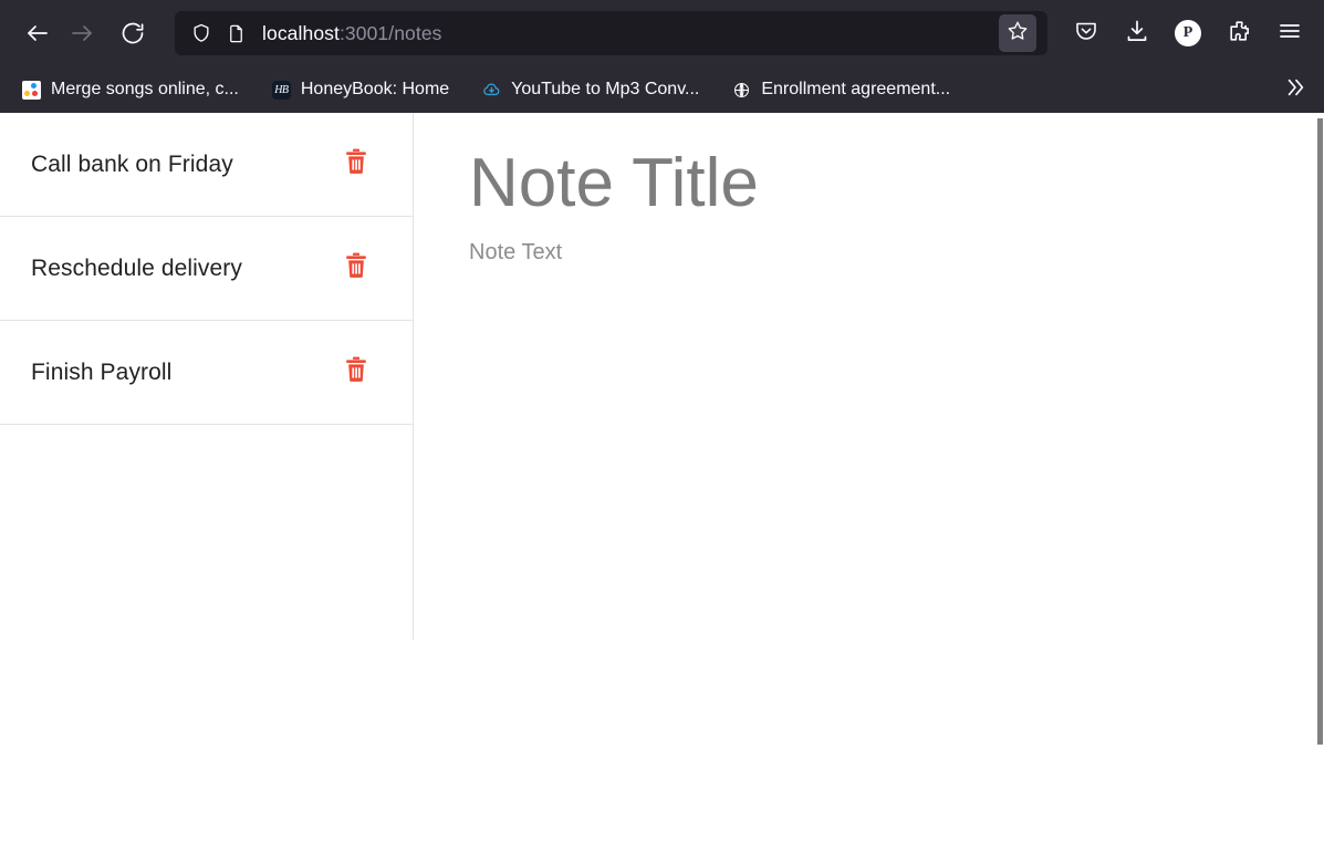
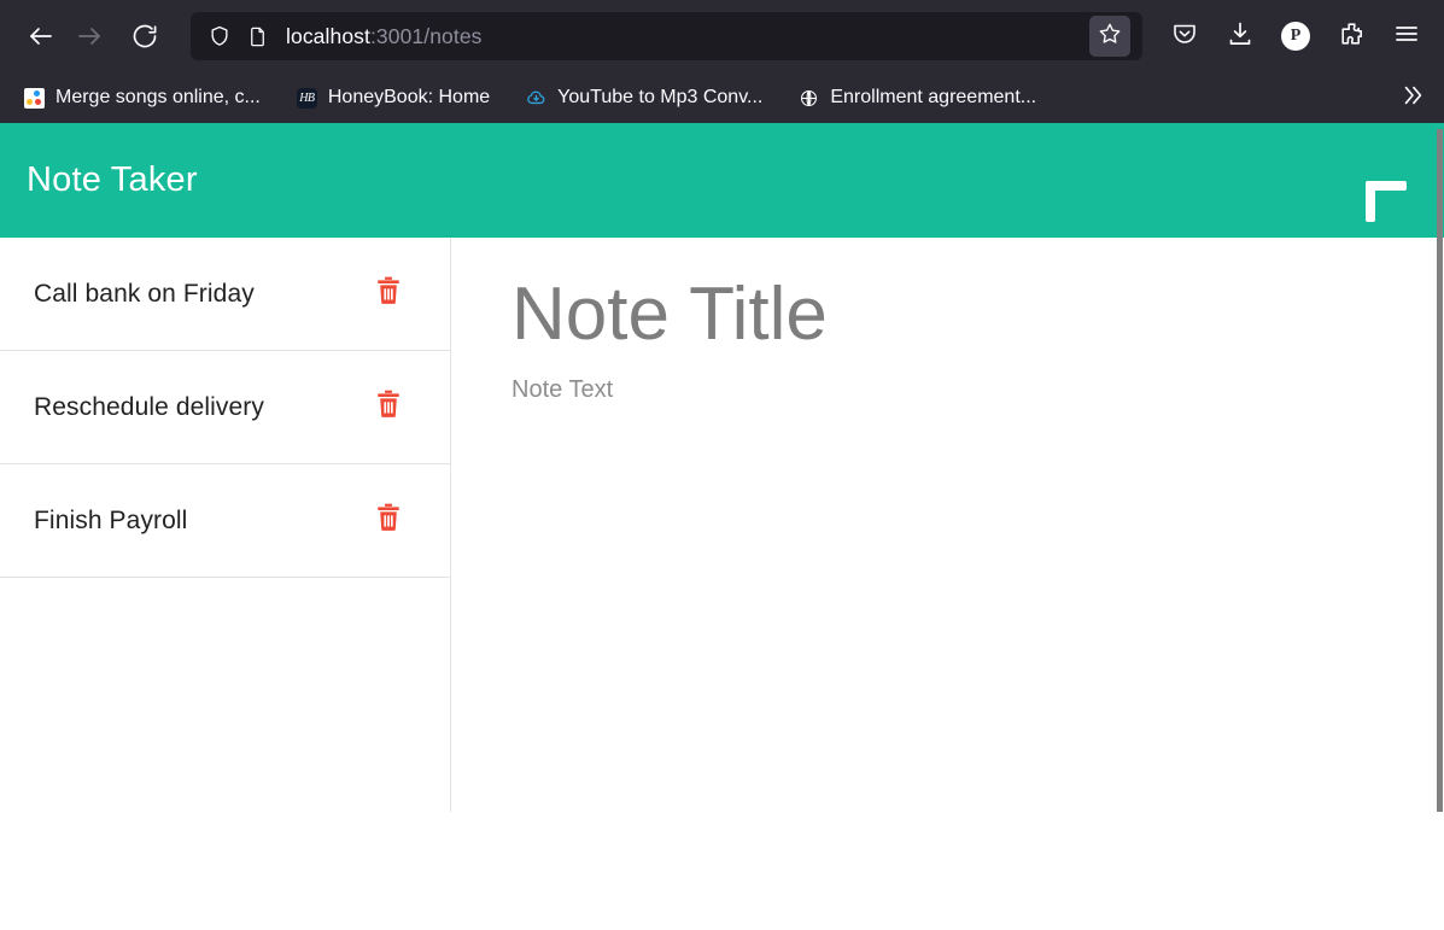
  localhost:3001/notes
  P
  Merge songs online, c...
  HB
  HoneyBook: Home
  YouTube to Mp3 Conv...
  Enrollment agreement...
+ Note Taker
  Call bank on Friday
  Reschedule delivery
  Finish Payroll
  Note Title
  Note Text
